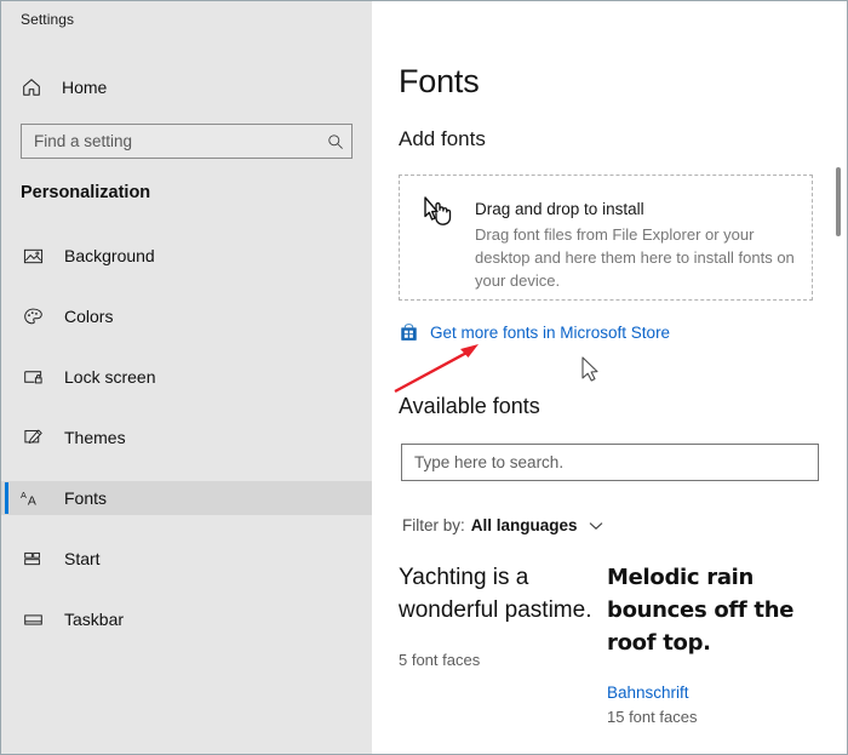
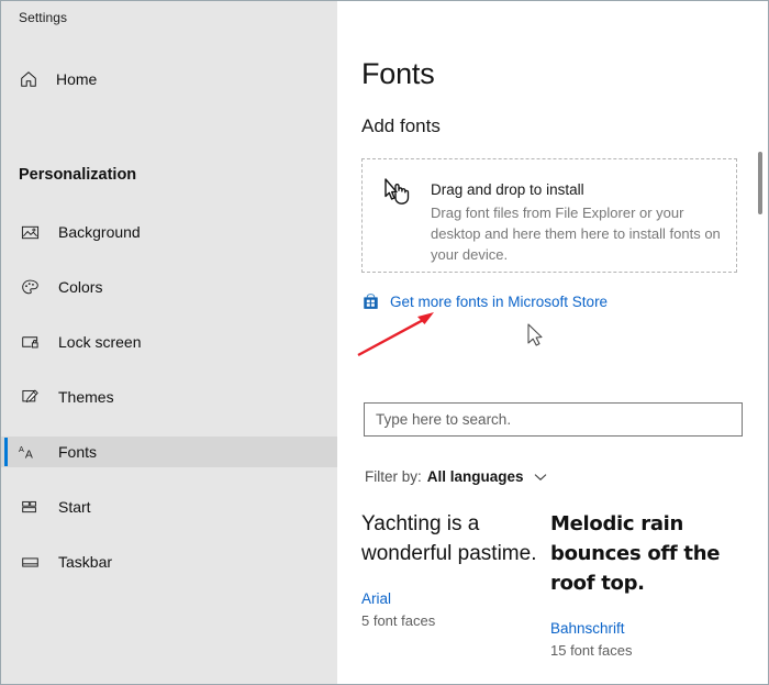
  Settings
  Home
- Find a setting
  Personalization
  Background
  Colors
  Lock screen
  Themes
  A
  A
  Fonts
  Start
  Taskbar
  Fonts
  Add fonts
  Drag and drop to install
  Drag font files from File Explorer or your desktop and here them here to install fonts on your device.
  Get more fonts in Microsoft Store
- Available fonts
  Type here to search.
  Filter by:
  All languages
  Yachting is a wonderful pastime.
+ Arial
  5 font faces
  Melodic rain bounces off the roof top.
  Bahnschrift
  15 font faces
